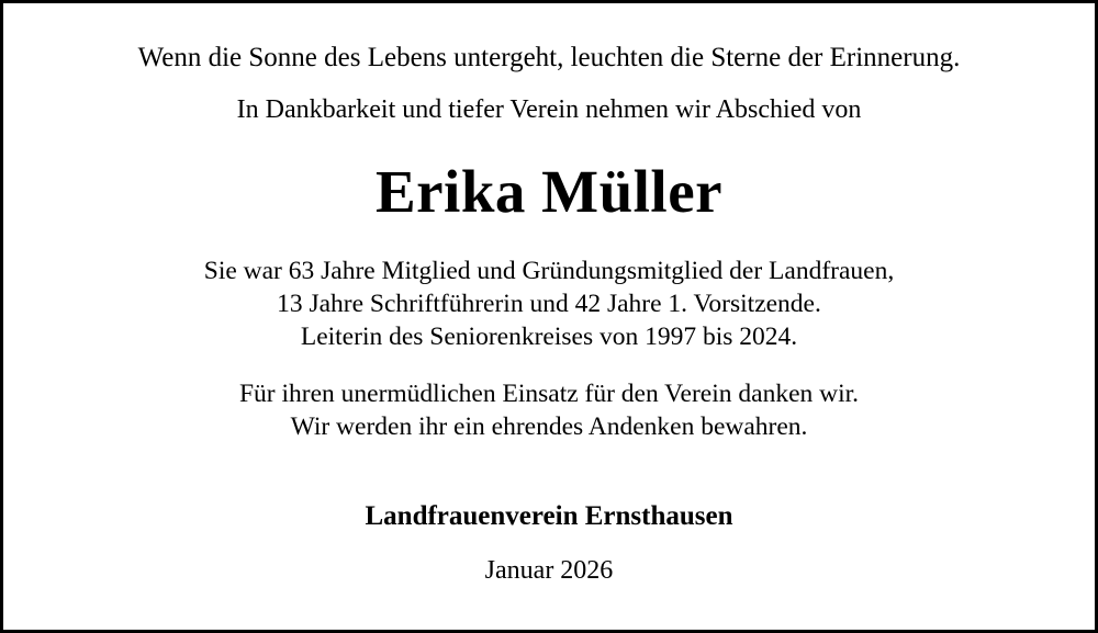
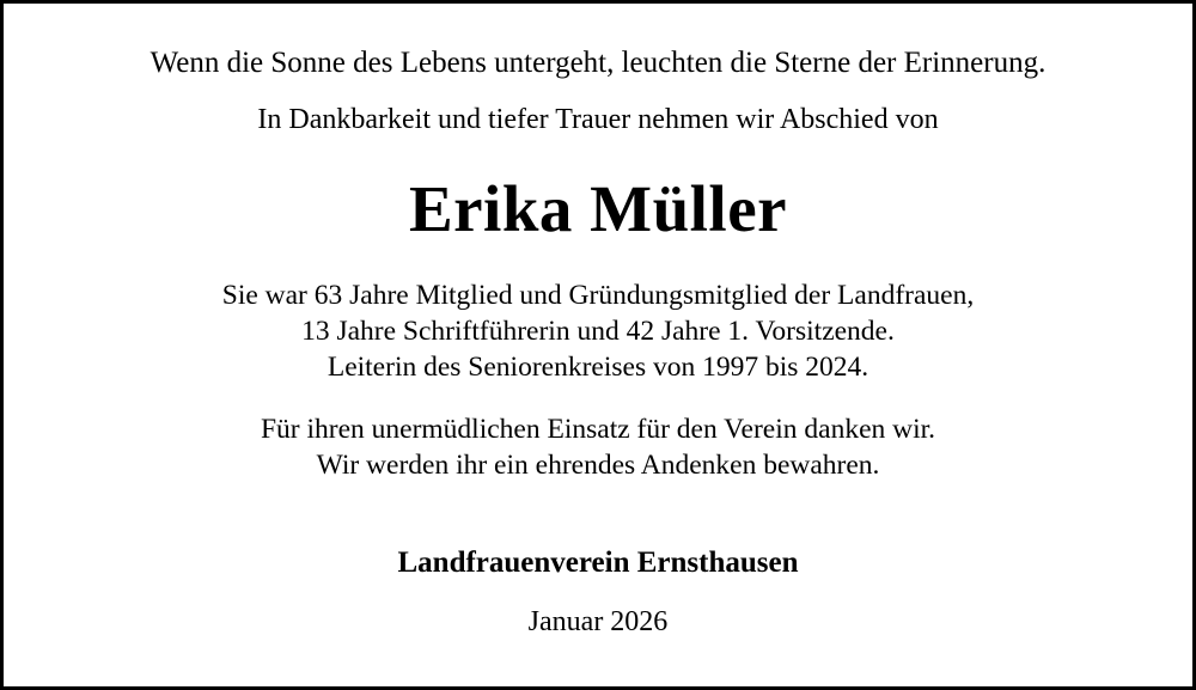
  Wenn die Sonne des Lebens untergeht, leuchten die Sterne der Erinnerung.
- In Dankbarkeit und tiefer Verein nehmen wir Abschied von
+ In Dankbarkeit und tiefer Trauer nehmen wir Abschied von
  Erika Müller
  Sie war 63 Jahre Mitglied und Gründungsmitglied der Landfrauen,
  13 Jahre Schriftführerin und 42 Jahre 1. Vorsitzende.
  Leiterin des Seniorenkreises von 1997 bis 2024.
  Für ihren unermüdlichen Einsatz für den Verein danken wir.
  Wir werden ihr ein ehrendes Andenken bewahren.
  Landfrauenverein Ernsthausen
  Januar 2026
